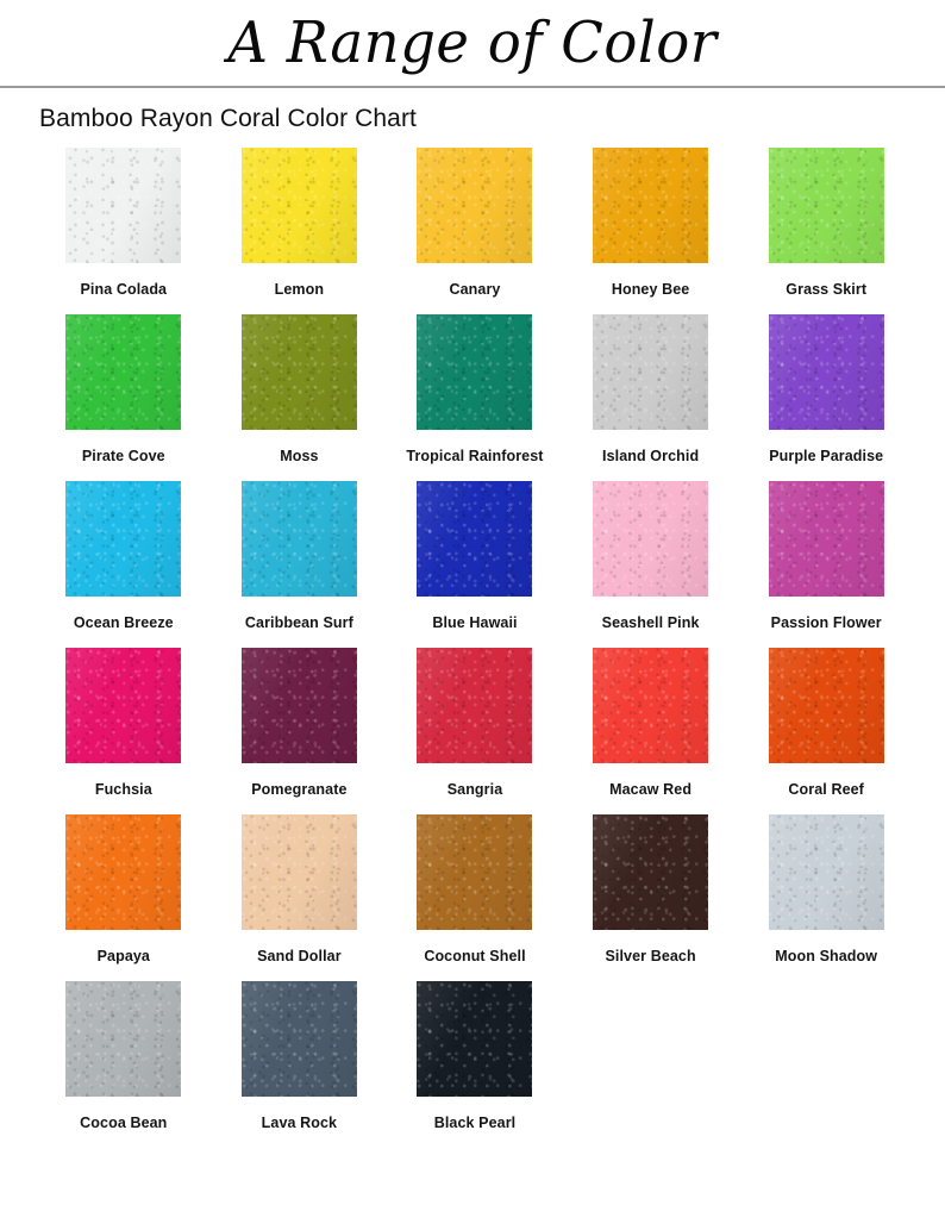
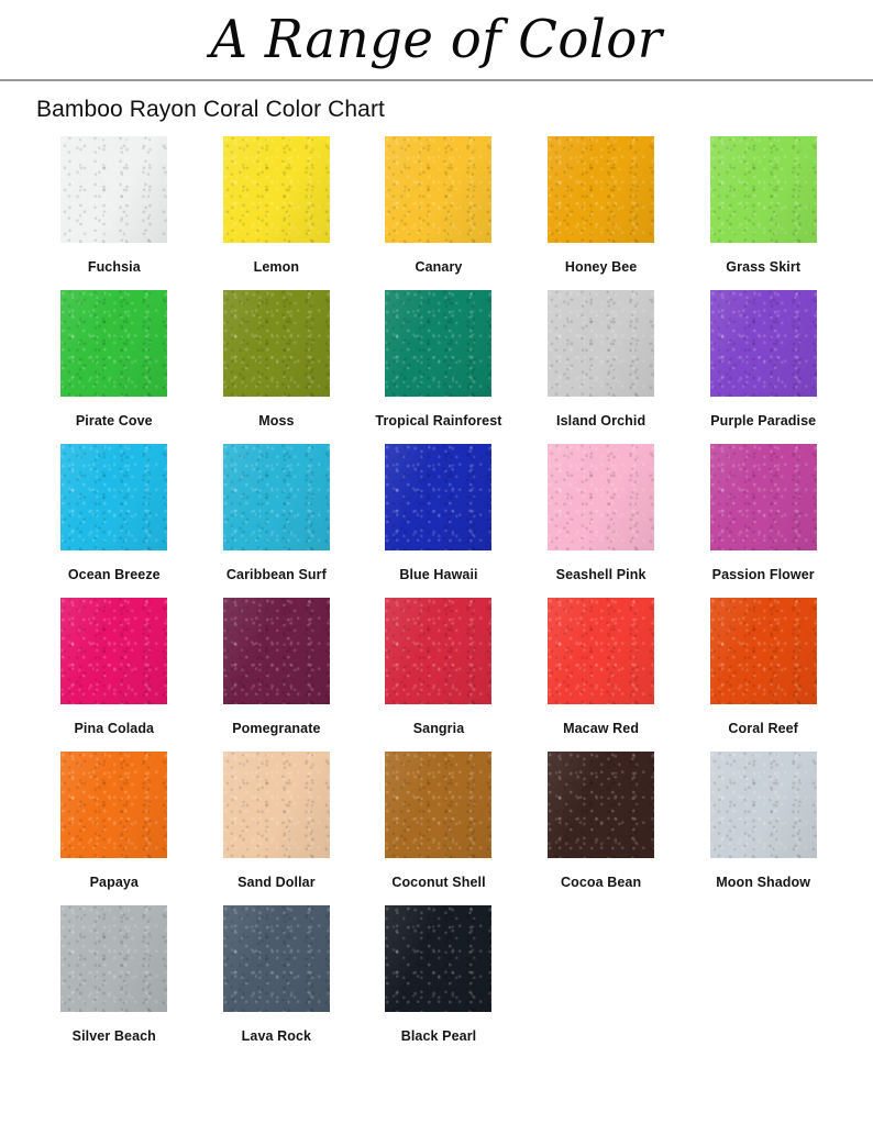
  A Range of Color
  Bamboo Rayon Coral Color Chart
- Pina Colada
+ Fuchsia
  Lemon
  Canary
  Honey Bee
  Grass Skirt
  Pirate Cove
  Moss
  Tropical Rainforest
  Island Orchid
  Purple Paradise
  Ocean Breeze
  Caribbean Surf
  Blue Hawaii
  Seashell Pink
  Passion Flower
- Fuchsia
+ Pina Colada
  Pomegranate
  Sangria
  Macaw Red
  Coral Reef
  Papaya
  Sand Dollar
  Coconut Shell
- Silver Beach
+ Cocoa Bean
  Moon Shadow
- Cocoa Bean
+ Silver Beach
  Lava Rock
  Black Pearl
